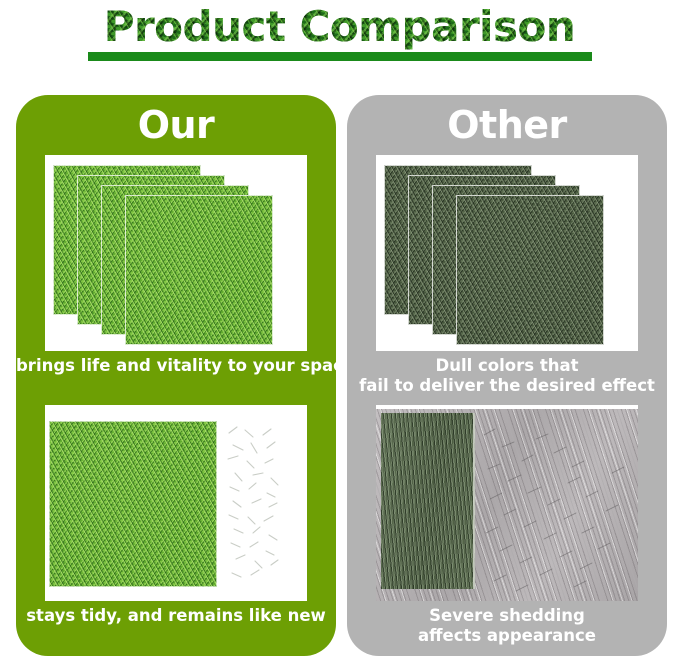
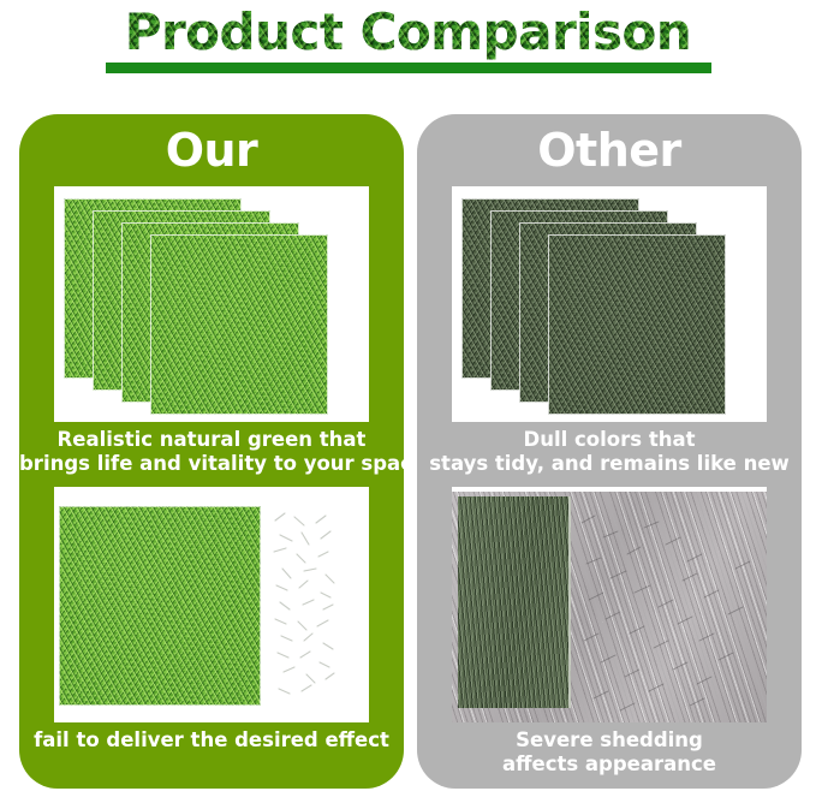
  Product Comparison
  Our
+ Realistic natural green that
  brings life and vitality to your spac
- stays tidy, and remains like new
+ fail to deliver the desired effect
  Other
  Dull colors that
- fail to deliver the desired effect
+ stays tidy, and remains like new
  Severe shedding
  affects appearance
